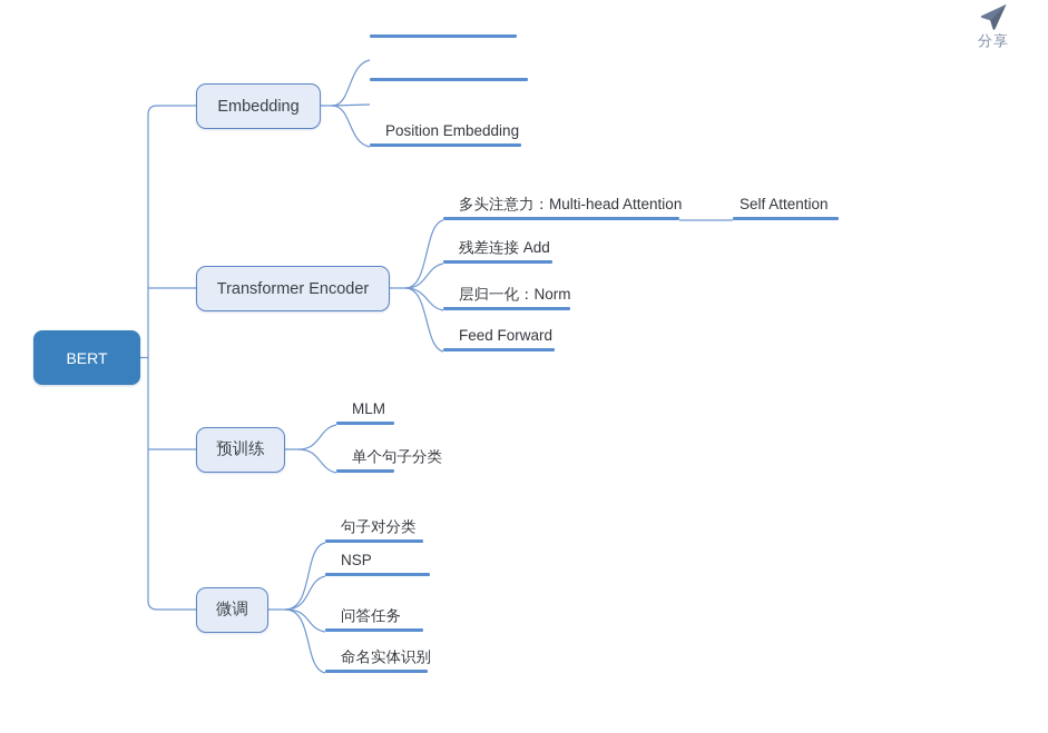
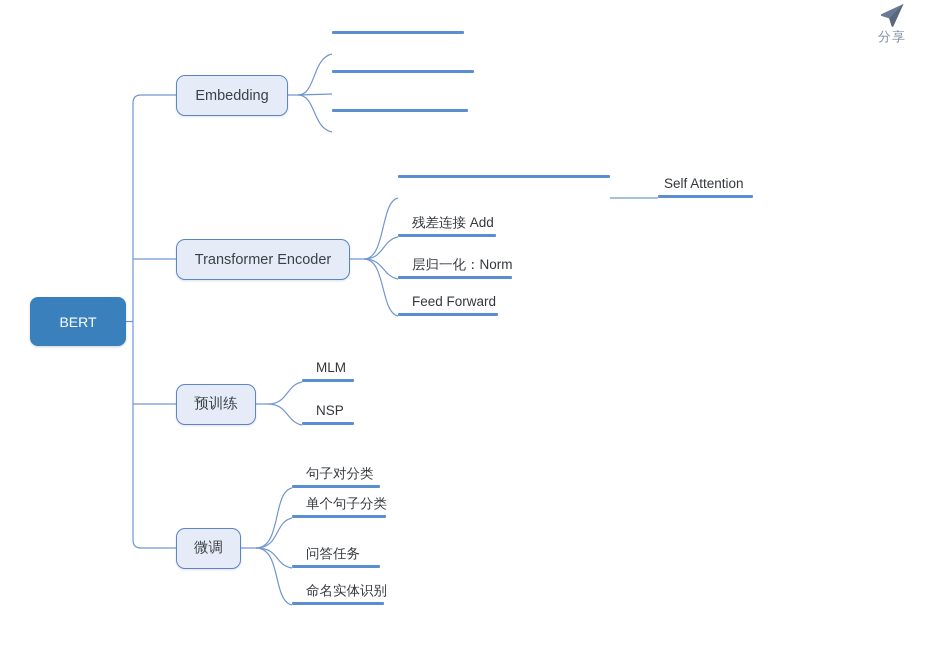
  分享
  BERT
  Embedding
  Transformer Encoder
  预训练
  微调
- Position Embedding
- 多头注意力：Multi-head Attention
  Self Attention
  残差连接 Add
  层归一化：Norm
  Feed Forward
  MLM
- 单个句子分类
+ NSP
  句子对分类
- NSP
+ 单个句子分类
  问答任务
  命名实体识别
